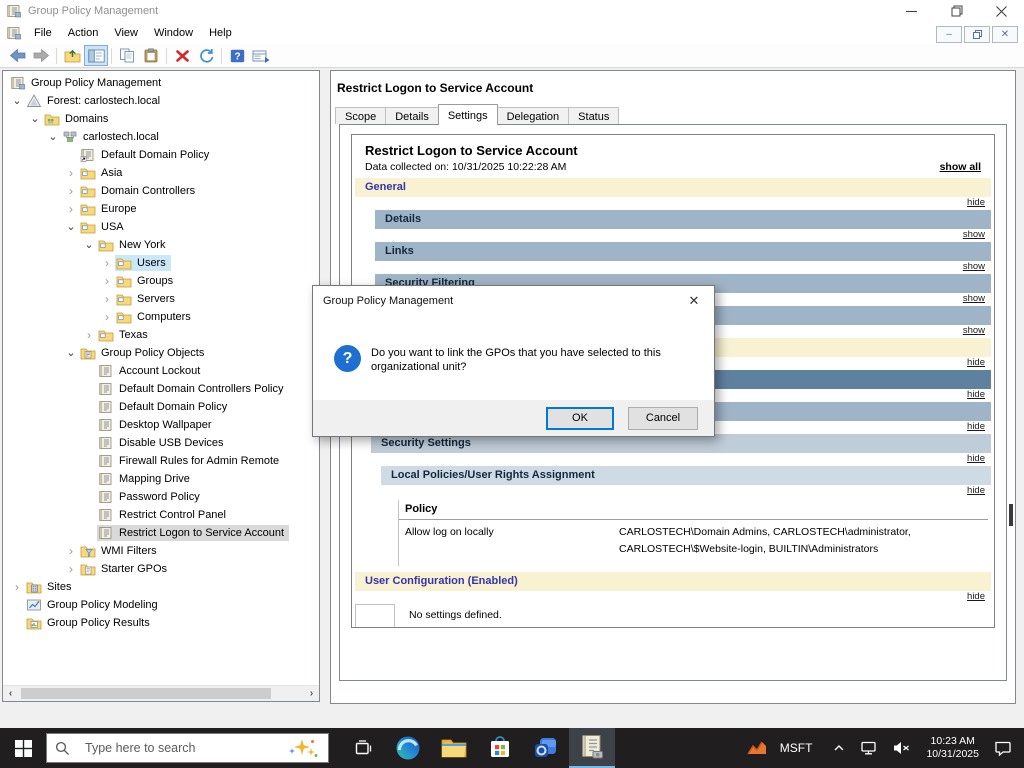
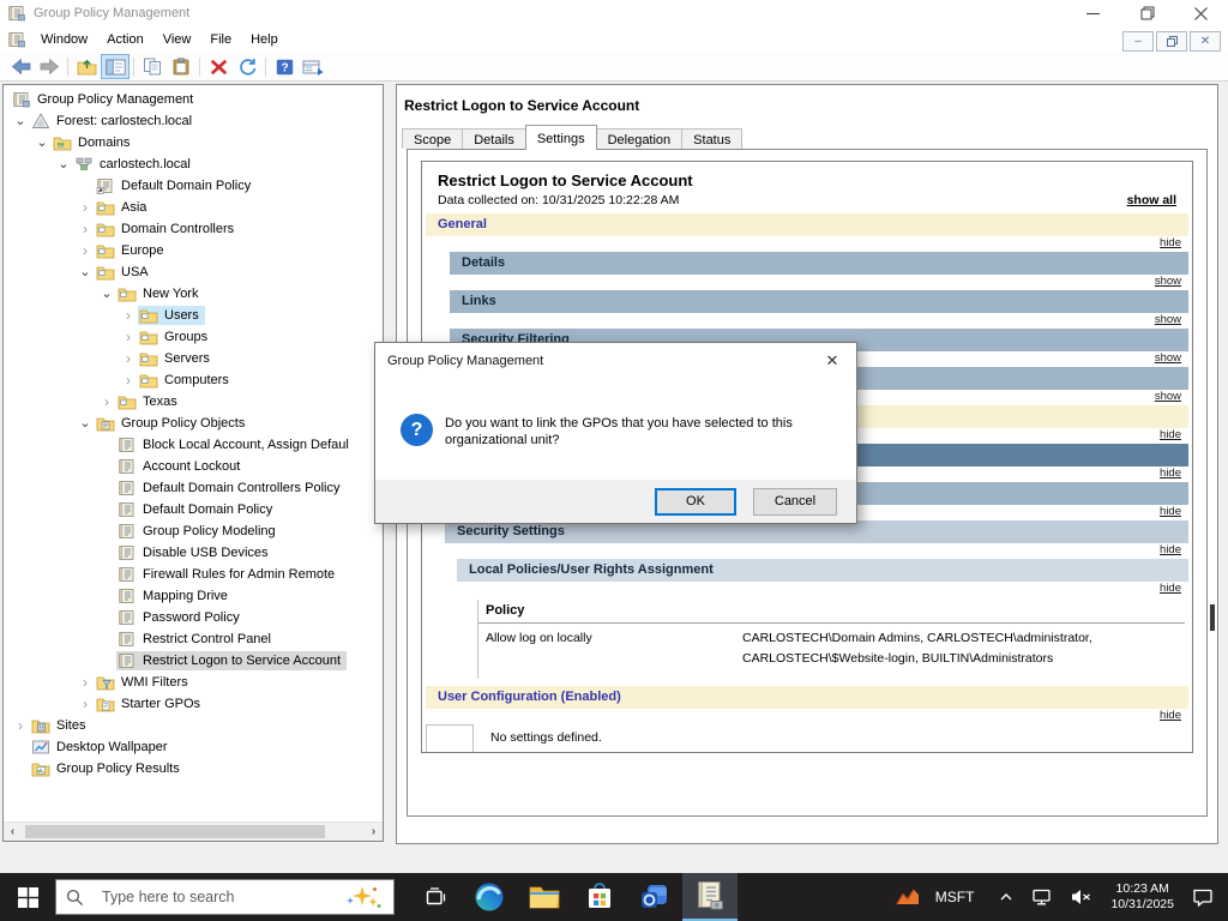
  Group Policy Management
- File
+ Window
  Action
  View
- Window
+ File
  Help
  –
  ✕
  ?
  Group Policy Management
  ⌄
  Forest: carlostech.local
  ⌄
  Domains
  ⌄
  carlostech.local
  Default Domain Policy
  ›
  Asia
  ›
  Domain Controllers
  ›
  Europe
  ⌄
  USA
  ⌄
  New York
  ›
  Users
  ›
  Groups
  ›
  Servers
  ›
  Computers
  ›
  Texas
  ⌄
  Group Policy Objects
+ Block Local Account, Assign Defaul
  Account Lockout
  Default Domain Controllers Policy
  Default Domain Policy
- Desktop Wallpaper
+ Group Policy Modeling
  Disable USB Devices
  Firewall Rules for Admin Remote
  Mapping Drive
  Password Policy
  Restrict Control Panel
  Restrict Logon to Service Account
  ›
  WMI Filters
  ›
  Starter GPOs
  ›
  Sites
- Group Policy Modeling
+ Desktop Wallpaper
  Group Policy Results
  ‹
  ›
  Restrict Logon to Service Account
  Scope
  Details
  Settings
  Delegation
  Status
  Restrict Logon to Service Account
  Data collected on: 10/31/2025 10:22:28 AM
  show all
  General
  hide
  Details
  show
  Links
  show
  Security Filtering
  show
  show
  hide
  hide
  hide
  Security Settings
  hide
  Local Policies/User Rights Assignment
  hide
  Policy
  Allow log on locally
  CARLOSTECH\Domain Admins, CARLOSTECH\administrator, CARLOSTECH\$Website-login, BUILTIN\Administrators
  User Configuration (Enabled)
  hide
  No settings defined.
  Group Policy Management
  ✕
  ?
  Do you want to link the GPOs that you have selected to this organizational unit?
  OK
  Cancel
  Type here to search
  MSFT
  10:23 AM
  10/31/2025
